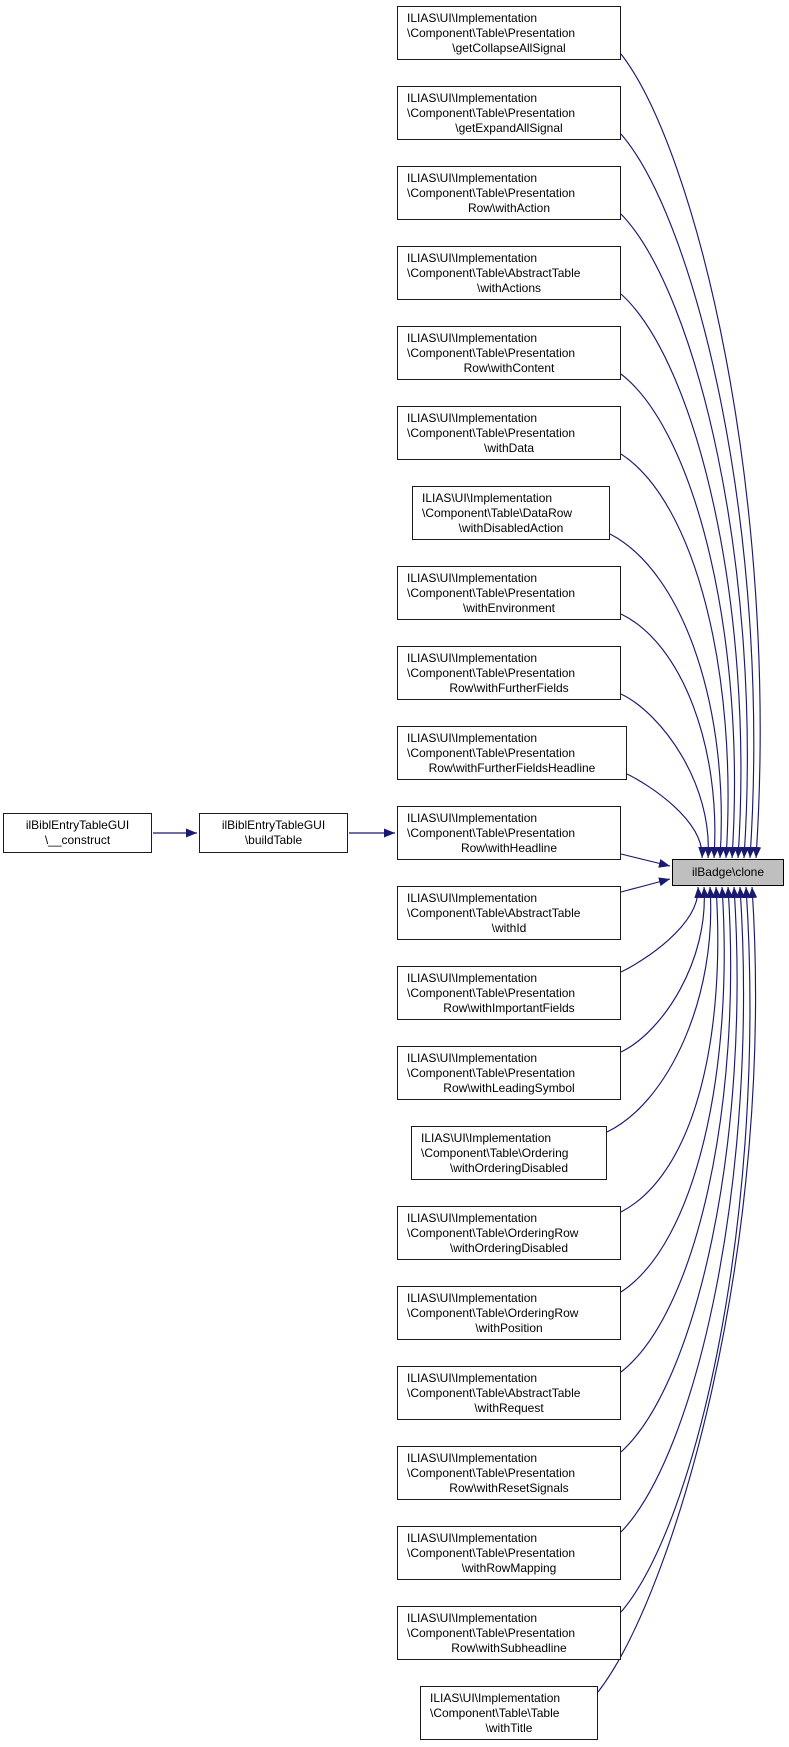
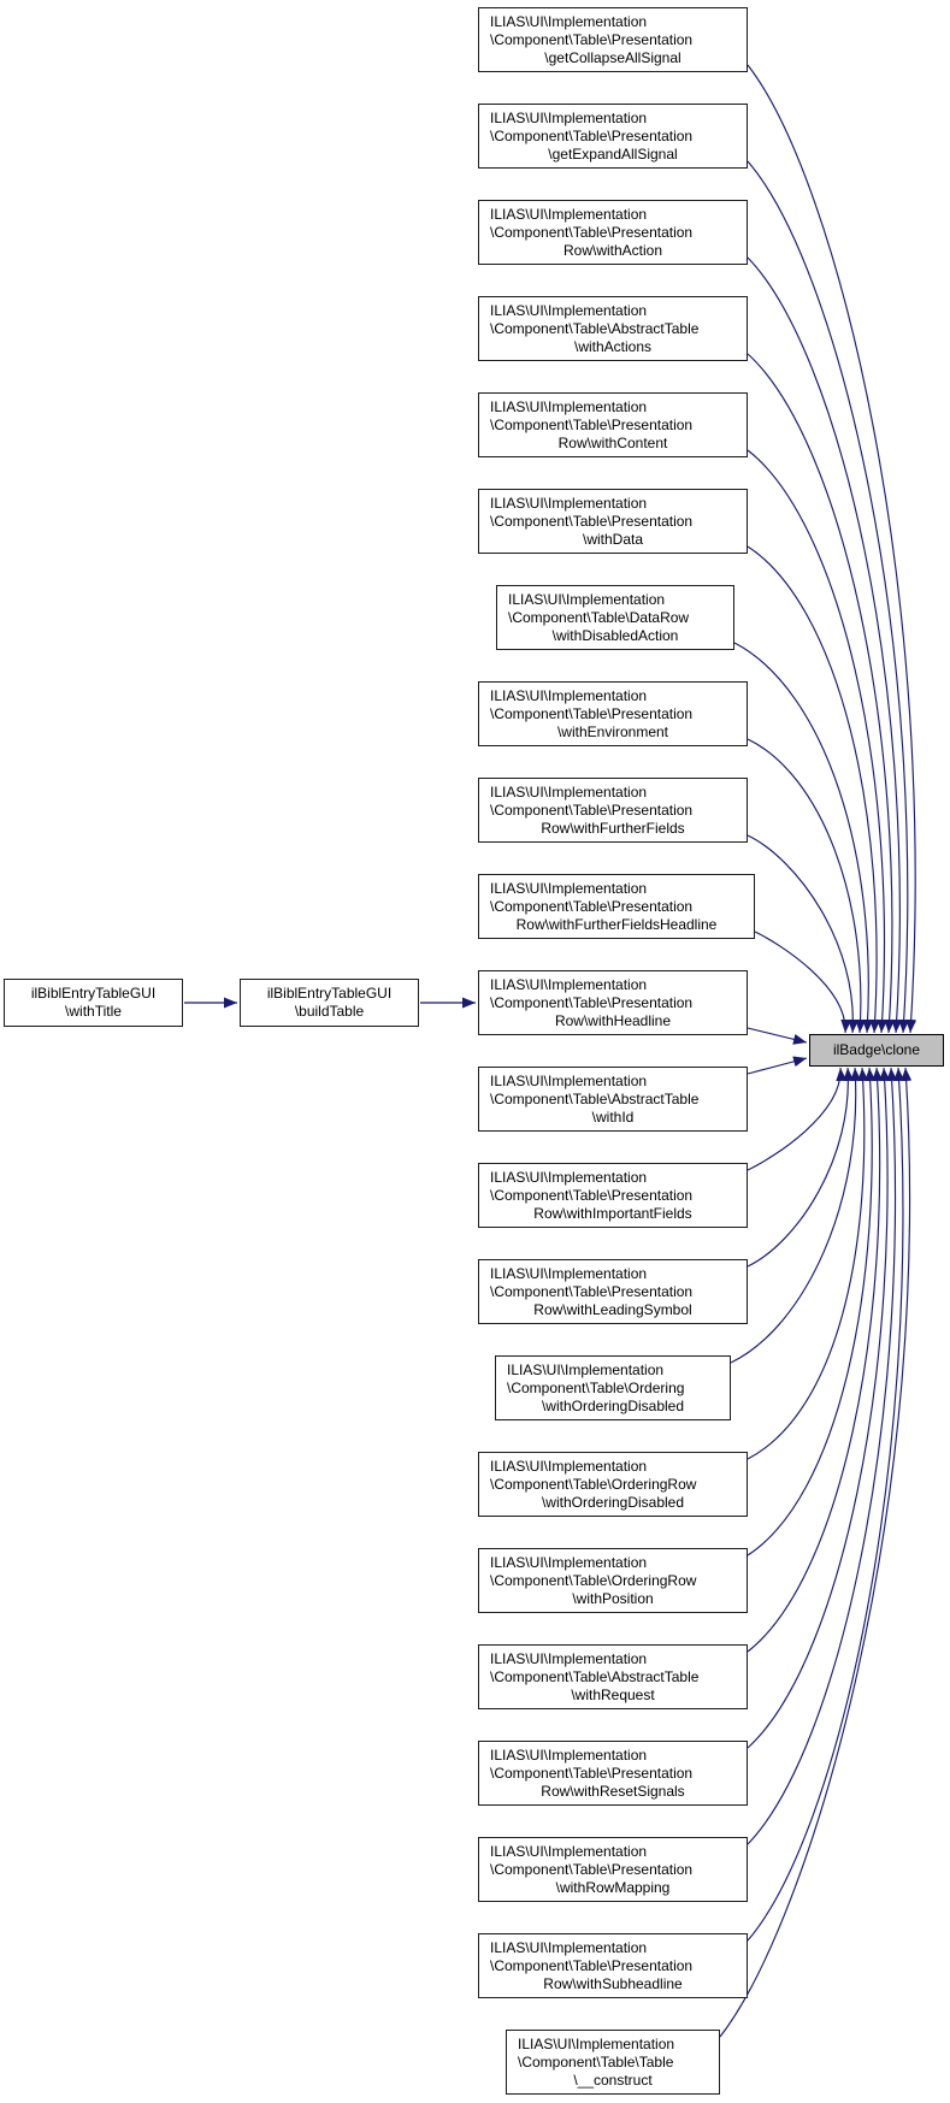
  ilBiblEntryTableGUI
- \__construct
+ \withTitle
  ilBiblEntryTableGUI
  \buildTable
  ILIAS\UI\Implementation
  \Component\Table\Presentation
  \getCollapseAllSignal
  ILIAS\UI\Implementation
  \Component\Table\Presentation
  \getExpandAllSignal
  ILIAS\UI\Implementation
  \Component\Table\Presentation
  Row\withAction
  ILIAS\UI\Implementation
  \Component\Table\AbstractTable
  \withActions
  ILIAS\UI\Implementation
  \Component\Table\Presentation
  Row\withContent
  ILIAS\UI\Implementation
  \Component\Table\Presentation
  \withData
  ILIAS\UI\Implementation
  \Component\Table\DataRow
  \withDisabledAction
  ILIAS\UI\Implementation
  \Component\Table\Presentation
  \withEnvironment
  ILIAS\UI\Implementation
  \Component\Table\Presentation
  Row\withFurtherFields
  ILIAS\UI\Implementation
  \Component\Table\Presentation
  Row\withFurtherFieldsHeadline
  ILIAS\UI\Implementation
  \Component\Table\Presentation
  Row\withHeadline
  ILIAS\UI\Implementation
  \Component\Table\AbstractTable
  \withId
  ILIAS\UI\Implementation
  \Component\Table\Presentation
  Row\withImportantFields
  ILIAS\UI\Implementation
  \Component\Table\Presentation
  Row\withLeadingSymbol
  ILIAS\UI\Implementation
  \Component\Table\Ordering
  \withOrderingDisabled
  ILIAS\UI\Implementation
  \Component\Table\OrderingRow
  \withOrderingDisabled
  ILIAS\UI\Implementation
  \Component\Table\OrderingRow
  \withPosition
  ILIAS\UI\Implementation
  \Component\Table\AbstractTable
  \withRequest
  ILIAS\UI\Implementation
  \Component\Table\Presentation
  Row\withResetSignals
  ILIAS\UI\Implementation
  \Component\Table\Presentation
  \withRowMapping
  ILIAS\UI\Implementation
  \Component\Table\Presentation
  Row\withSubheadline
  ILIAS\UI\Implementation
  \Component\Table\Table
- \withTitle
+ \__construct
  ilBadge\clone
